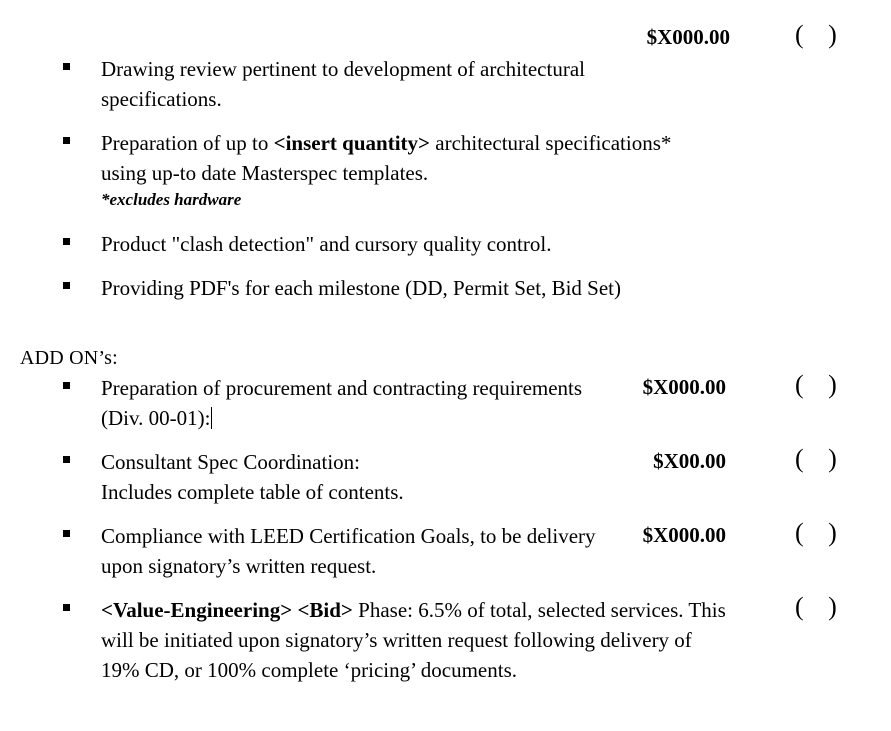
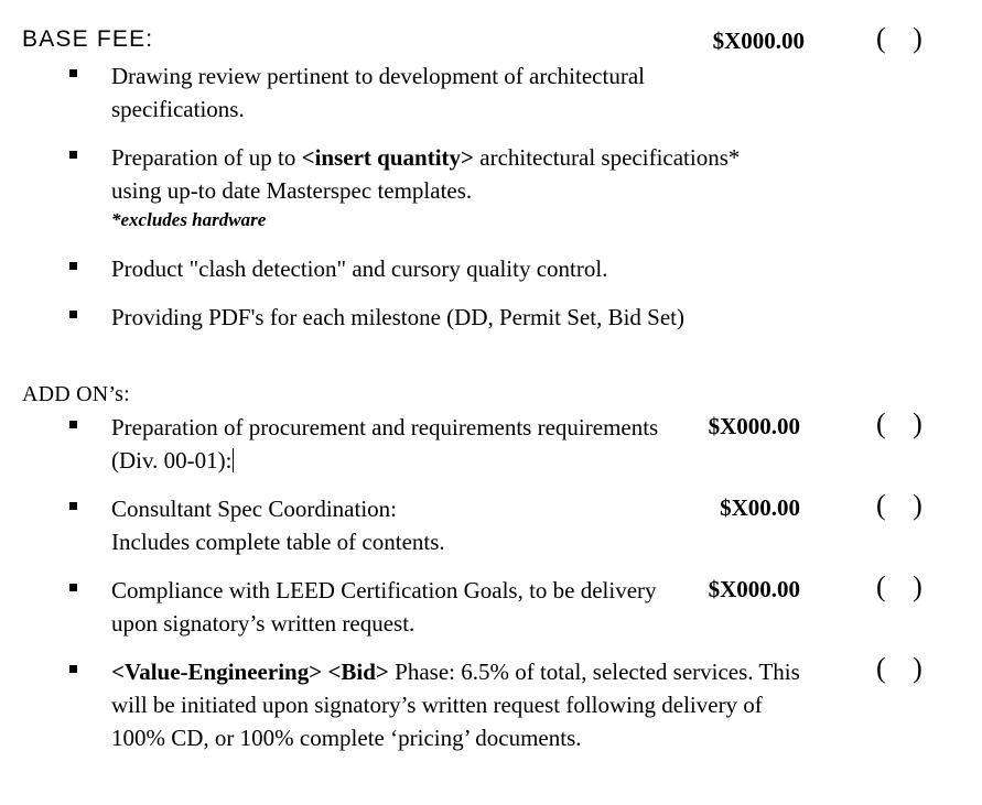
+ BASE FEE:
  $X000.00
  ( )
  Drawing review pertinent to development of architectural specifications.
  Preparation of up to <insert quantity> architectural specifications* using up-to date Masterspec templates.
  *excludes hardware
  Product "clash detection" and cursory quality control.
  Providing PDF's for each milestone (DD, Permit Set, Bid Set)
  ADD ON’s:
- Preparation of procurement and contracting requirements (Div. 00-01):
+ Preparation of procurement and requirements requirements (Div. 00-01):
  $X000.00
  ( )
  Consultant Spec Coordination:
  Includes complete table of contents.
  $X00.00
  ( )
  Compliance with LEED Certification Goals, to be delivery upon signatory’s written request.
  $X000.00
  ( )
- <Value-Engineering> <Bid> Phase: 6.5% of total, selected services. This will be initiated upon signatory’s written request following delivery of 19% CD, or 100% complete ‘pricing’ documents.
+ <Value-Engineering> <Bid> Phase: 6.5% of total, selected services. This will be initiated upon signatory’s written request following delivery of 100% CD, or 100% complete ‘pricing’ documents.
  ( )
